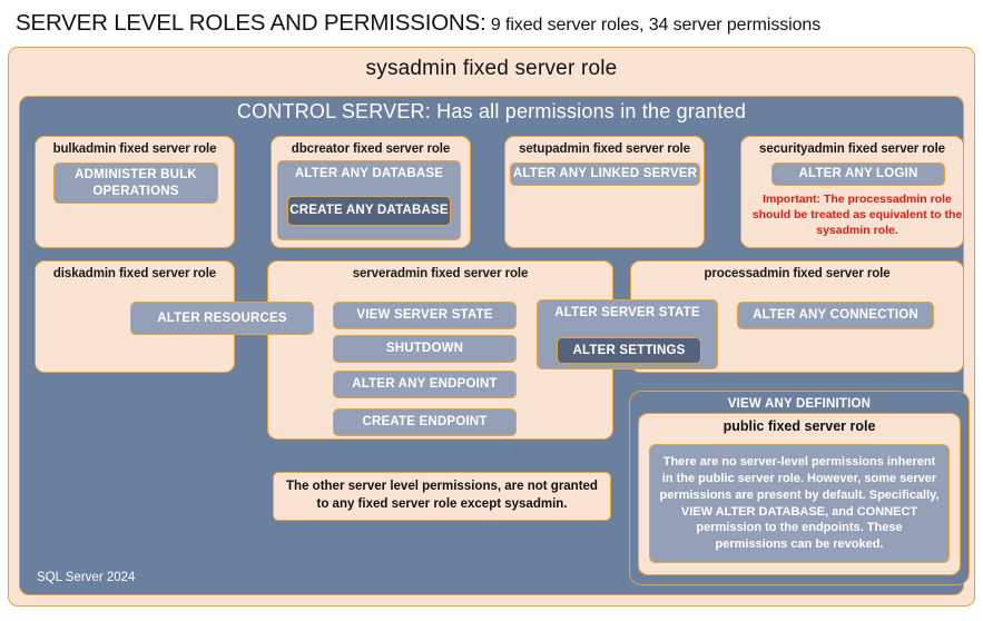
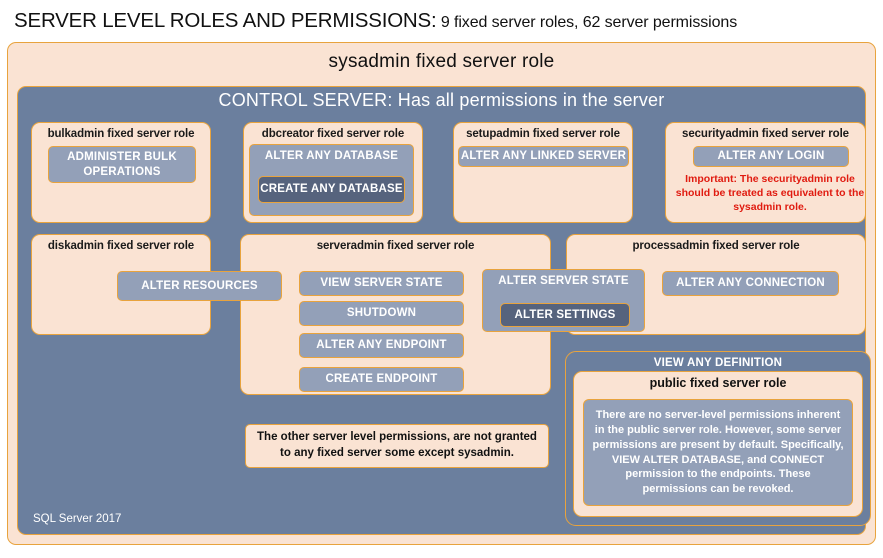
- SERVER LEVEL ROLES AND PERMISSIONS: 9 fixed server roles, 34 server permissions
+ SERVER LEVEL ROLES AND PERMISSIONS: 9 fixed server roles, 62 server permissions
  sysadmin fixed server role
- CONTROL SERVER: Has all permissions in the granted
+ CONTROL SERVER: Has all permissions in the server
  bulkadmin fixed server role
  ADMINISTER BULK OPERATIONS
  dbcreator fixed server role
  ALTER ANY DATABASE
  CREATE ANY DATABASE
  setupadmin fixed server role
  ALTER ANY LINKED SERVER
  securityadmin fixed server role
  ALTER ANY LOGIN
- Important: The processadmin role should be treated as equivalent to the sysadmin role.
+ Important: The securityadmin role should be treated as equivalent to the sysadmin role.
  diskadmin fixed server role
  serveradmin fixed server role
  ALTER RESOURCES
  VIEW SERVER STATE
  SHUTDOWN
  ALTER ANY ENDPOINT
  CREATE ENDPOINT
  processadmin fixed server role
  ALTER ANY CONNECTION
  ALTER SERVER STATE
  ALTER SETTINGS
- The other server level permissions, are not granted to any fixed server role except sysadmin.
+ The other server level permissions, are not granted to any fixed server some except sysadmin.
  VIEW ANY DEFINITION
  public fixed server role
  There are no server-level permissions inherent in the public server role. However, some server permissions are present by default. Specifically, VIEW ALTER DATABASE, and CONNECT permission to the endpoints. These permissions can be revoked.
- SQL Server 2024
+ SQL Server 2017
